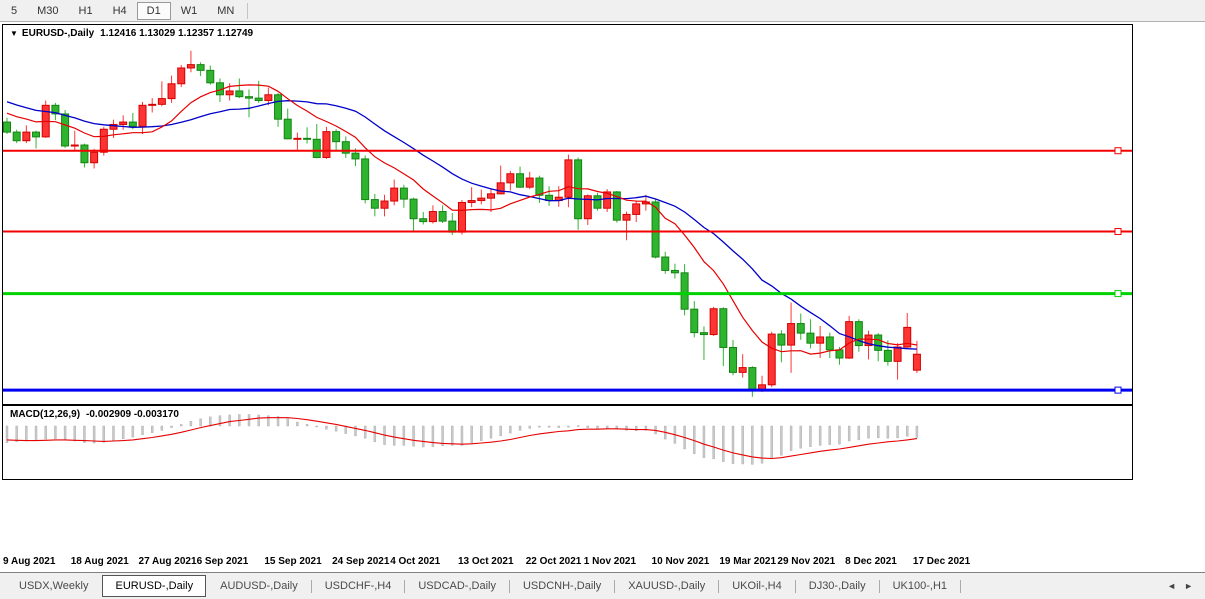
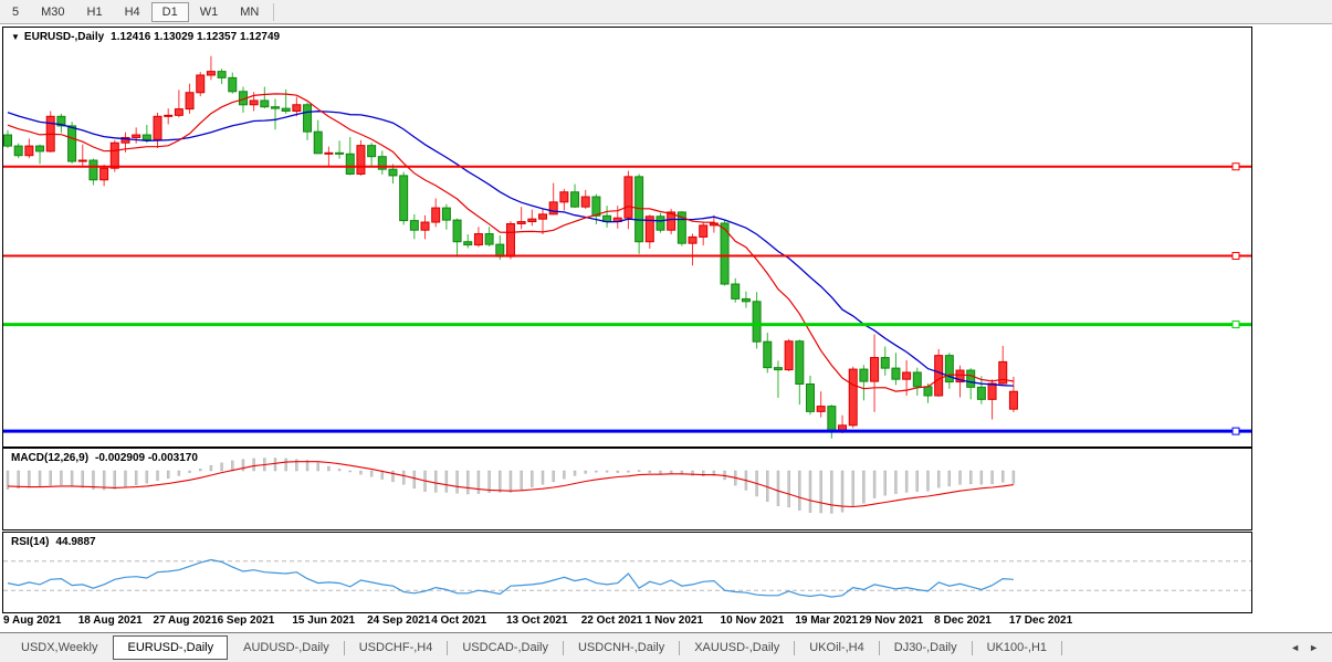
  5
  M30
  H1
  H4
  D1
  W1
  MN
  ▼ EURUSD-,Daily 1.12416 1.13029 1.12357 1.12749
  MACD(12,26,9) -0.002909 -0.003170
+ RSI(14) 44.9887
  9 Aug 2021
  18 Aug 2021
  27 Aug 2021
  6 Sep 2021
- 15 Sep 2021
+ 15 Jun 2021
  24 Sep 2021
  4 Oct 2021
  13 Oct 2021
  22 Oct 2021
  1 Nov 2021
  10 Nov 2021
  19 Mar 2021
  29 Nov 2021
  8 Dec 2021
  17 Dec 2021
  USDX,Weekly
  EURUSD-,Daily
  AUDUSD-,Daily
  USDCHF-,H4
  USDCAD-,Daily
  USDCNH-,Daily
  XAUUSD-,Daily
  UKOil-,H4
  DJ30-,Daily
  UK100-,H1
  ◄
  ►
